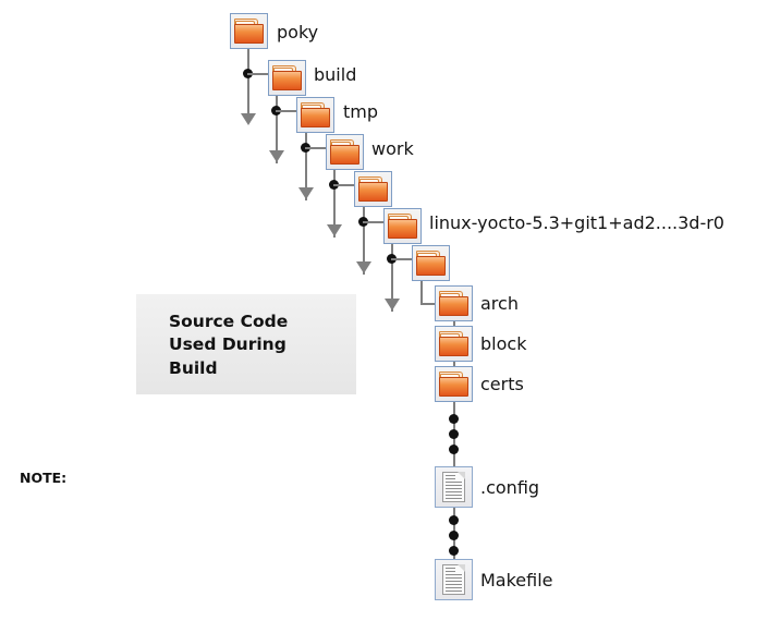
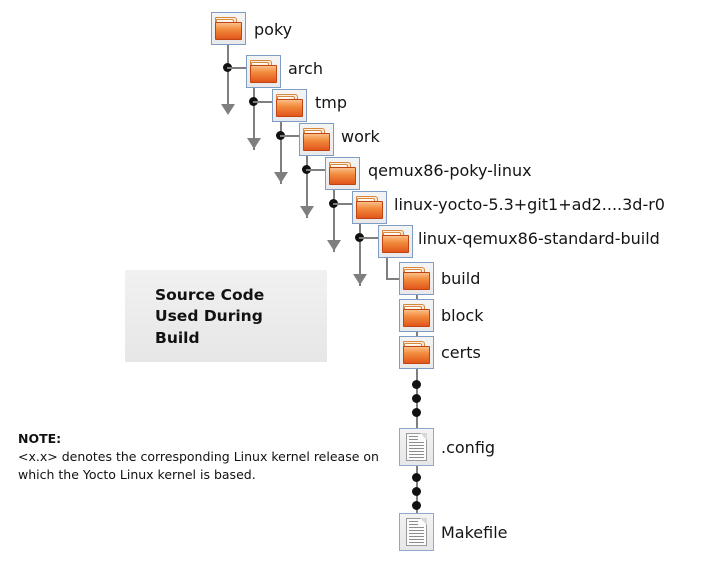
  Source Code
  Used During
  Build
  poky
- build
+ arch
  tmp
  work
+ qemux86-poky-linux
  linux-yocto-5.3+git1+ad2....3d-r0
+ linux-qemux86-standard-build
- arch
+ build
  block
  certs
  .config
  Makefile
  NOTE:
+ <x.x> denotes the corresponding Linux kernel release on which the Yocto Linux kernel is based.
